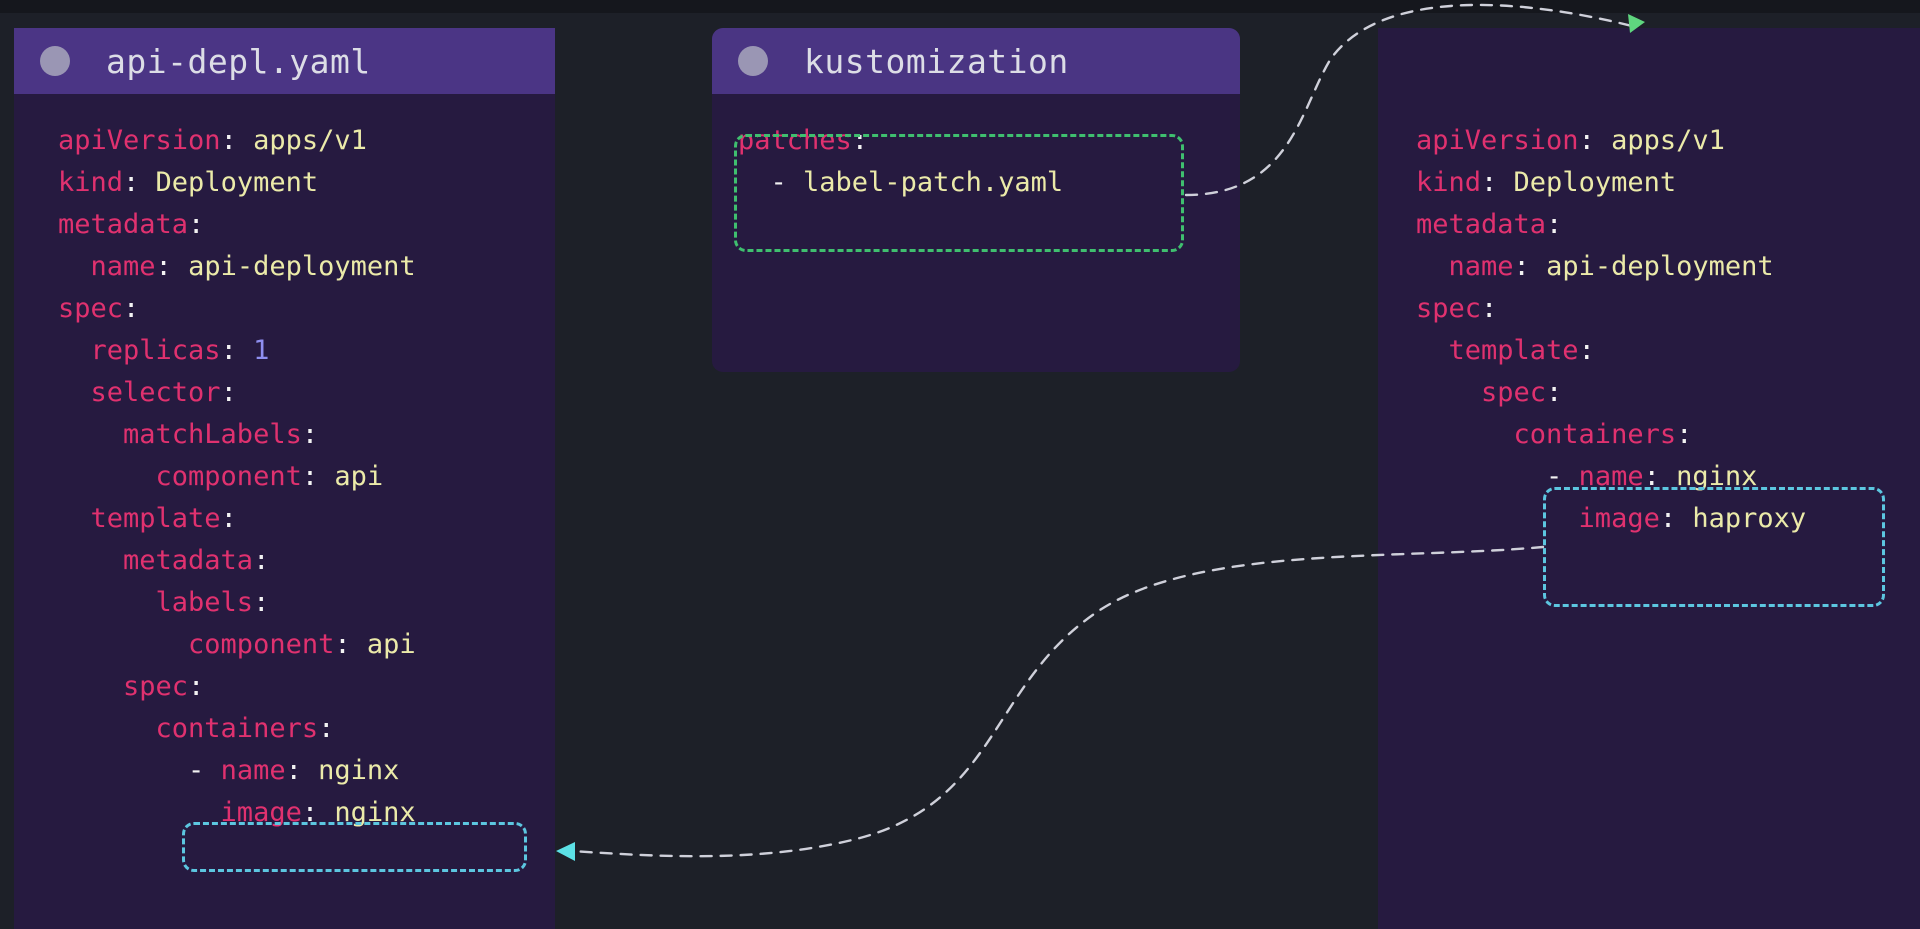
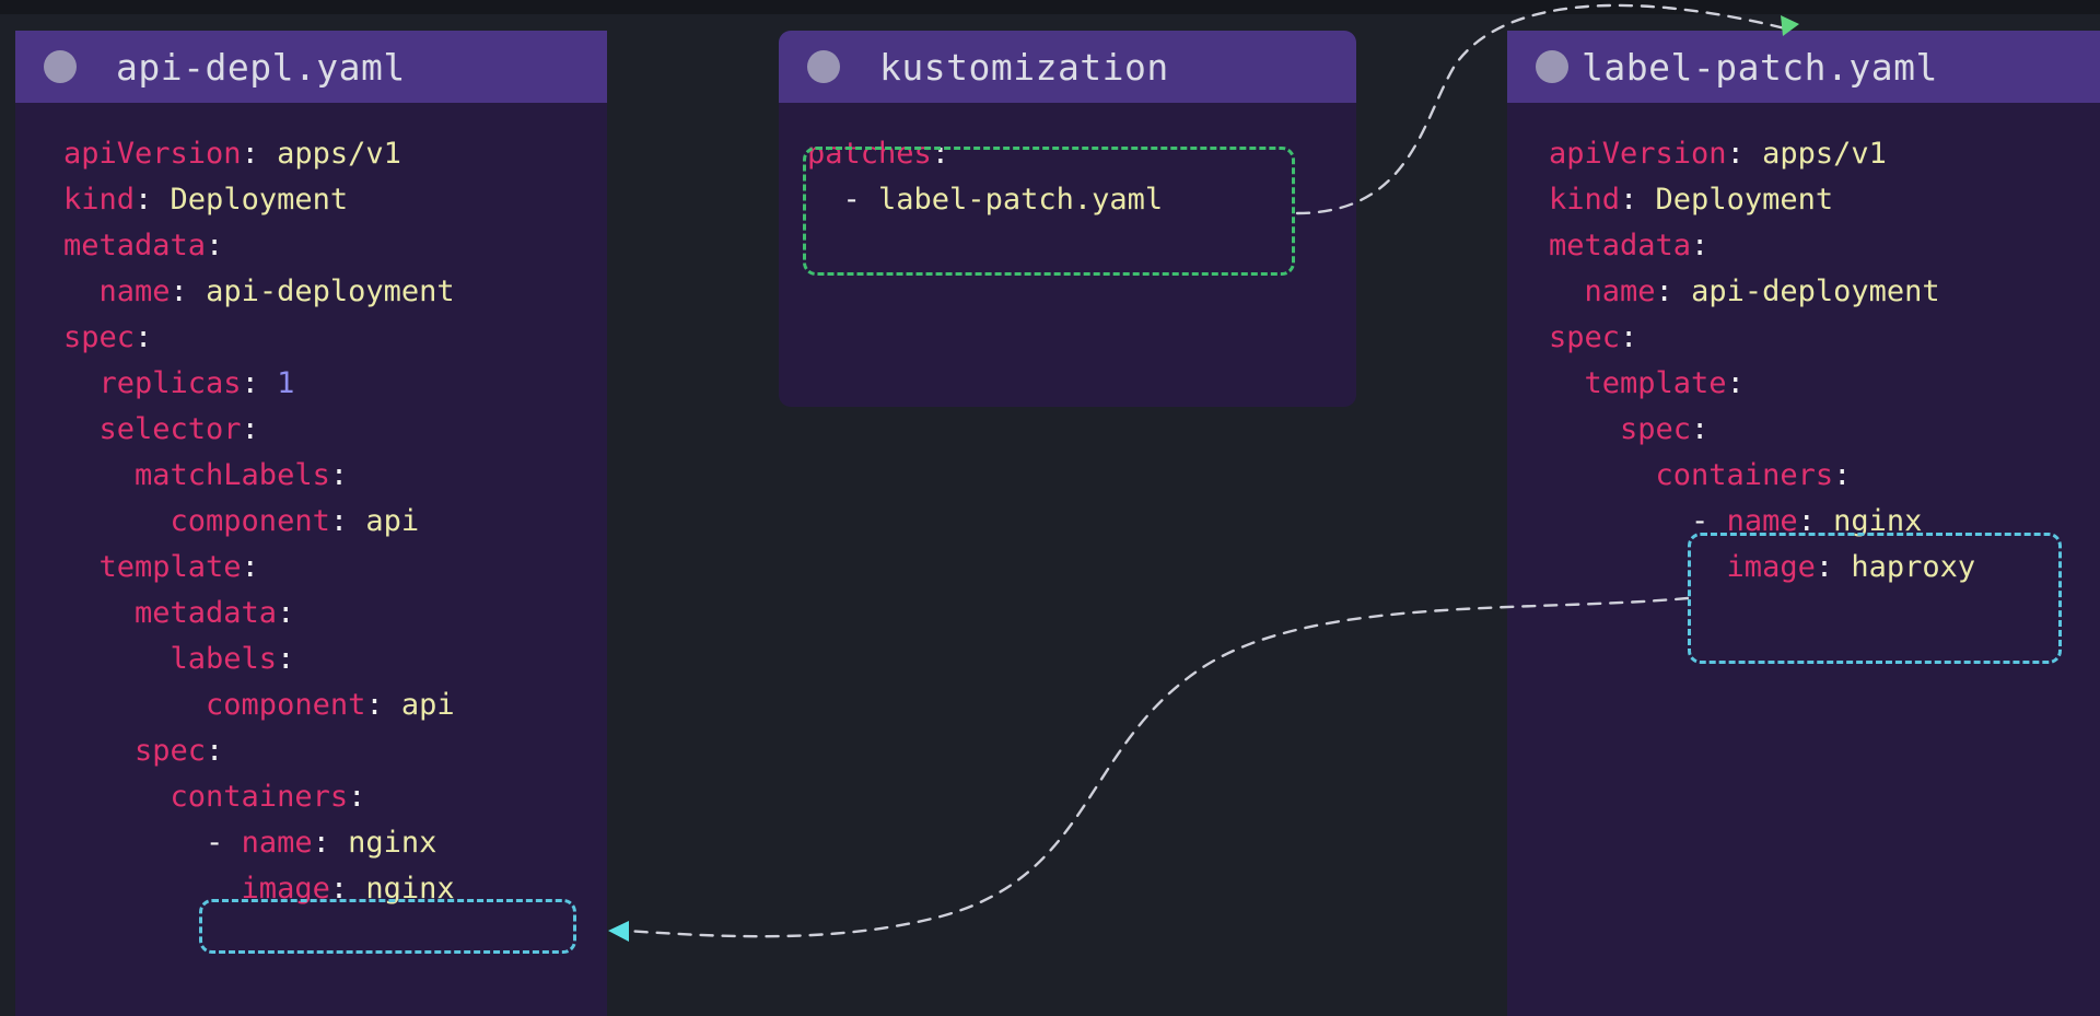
  api-depl.yaml
  apiVersion: apps/v1
  kind: Deployment
  metadata:
  name: api-deployment
  spec:
  replicas: 1
  selector:
  matchLabels:
  component: api
  template:
  metadata:
  labels:
  component: api
  spec:
  containers:
  - name: nginx
  image: nginx
  kustomization
  patches:
  - label-patch.yaml
+ label-patch.yaml
  apiVersion: apps/v1
  kind: Deployment
  metadata:
  name: api-deployment
  spec:
  template:
  spec:
  containers:
  - name: nginx
  image: haproxy
